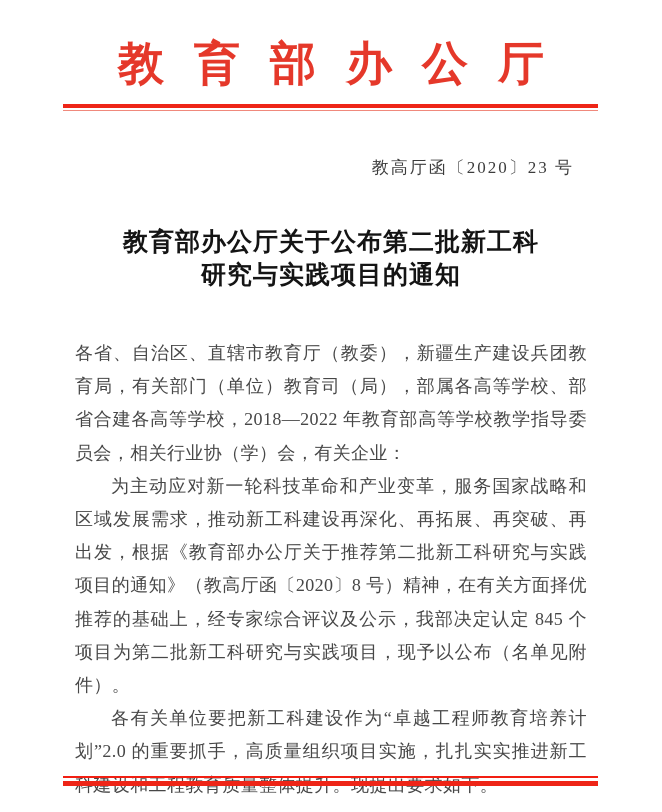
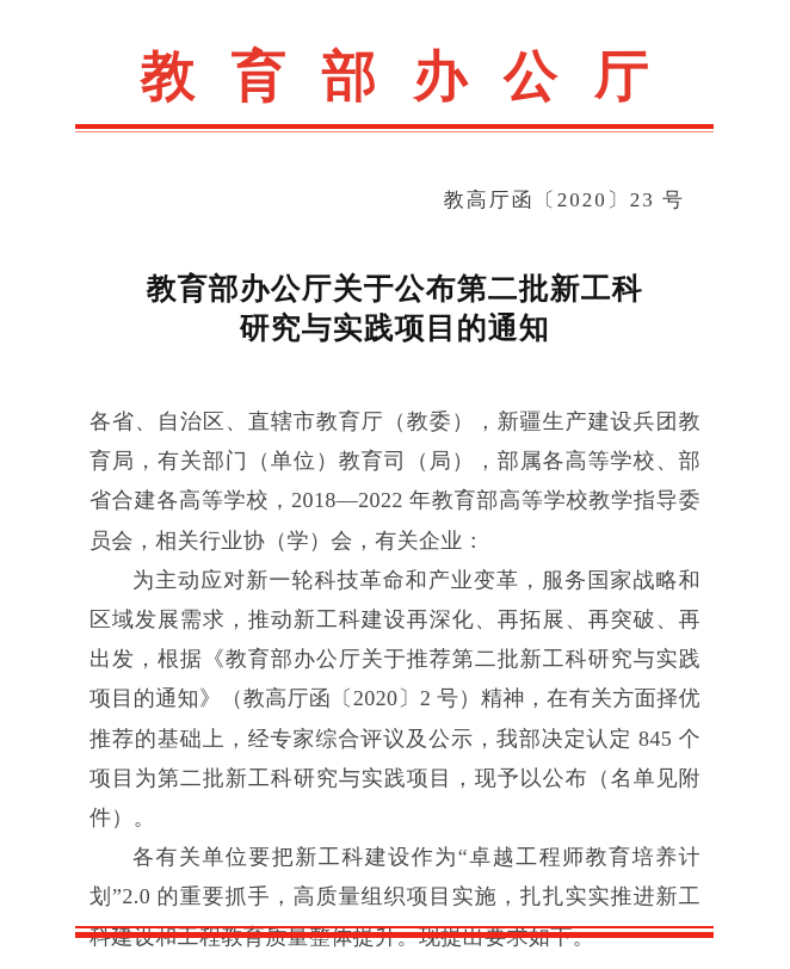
  教育部办公厅
  教高厅函〔2020〕23 号
  教育部办公厅关于公布第二批新工科
  研究与实践项目的通知
  各省、自治区、直辖市教育厅（教委），新疆生产建设兵团教育局，有关部门（单位）教育司（局），部属各高等学校、部省合建各高等学校，2018—2022 年教育部高等学校教学指导委员会，相关行业协（学）会，有关企业：
- 为主动应对新一轮科技革命和产业变革，服务国家战略和区域发展需求，推动新工科建设再深化、再拓展、再突破、再出发，根据《教育部办公厅关于推荐第二批新工科研究与实践项目的通知》（教高厅函〔2020〕8 号）精神，在有关方面择优推荐的基础上，经专家综合评议及公示，我部决定认定 845 个项目为第二批新工科研究与实践项目，现予以公布（名单见附件）。
+ 为主动应对新一轮科技革命和产业变革，服务国家战略和区域发展需求，推动新工科建设再深化、再拓展、再突破、再出发，根据《教育部办公厅关于推荐第二批新工科研究与实践项目的通知》（教高厅函〔2020〕2 号）精神，在有关方面择优推荐的基础上，经专家综合评议及公示，我部决定认定 845 个项目为第二批新工科研究与实践项目，现予以公布（名单见附件）。
  各有关单位要把新工科建设作为“卓越工程师教育培养计划”2.0 的重要抓手，高质量组织项目实施，扎扎实实推进新工
